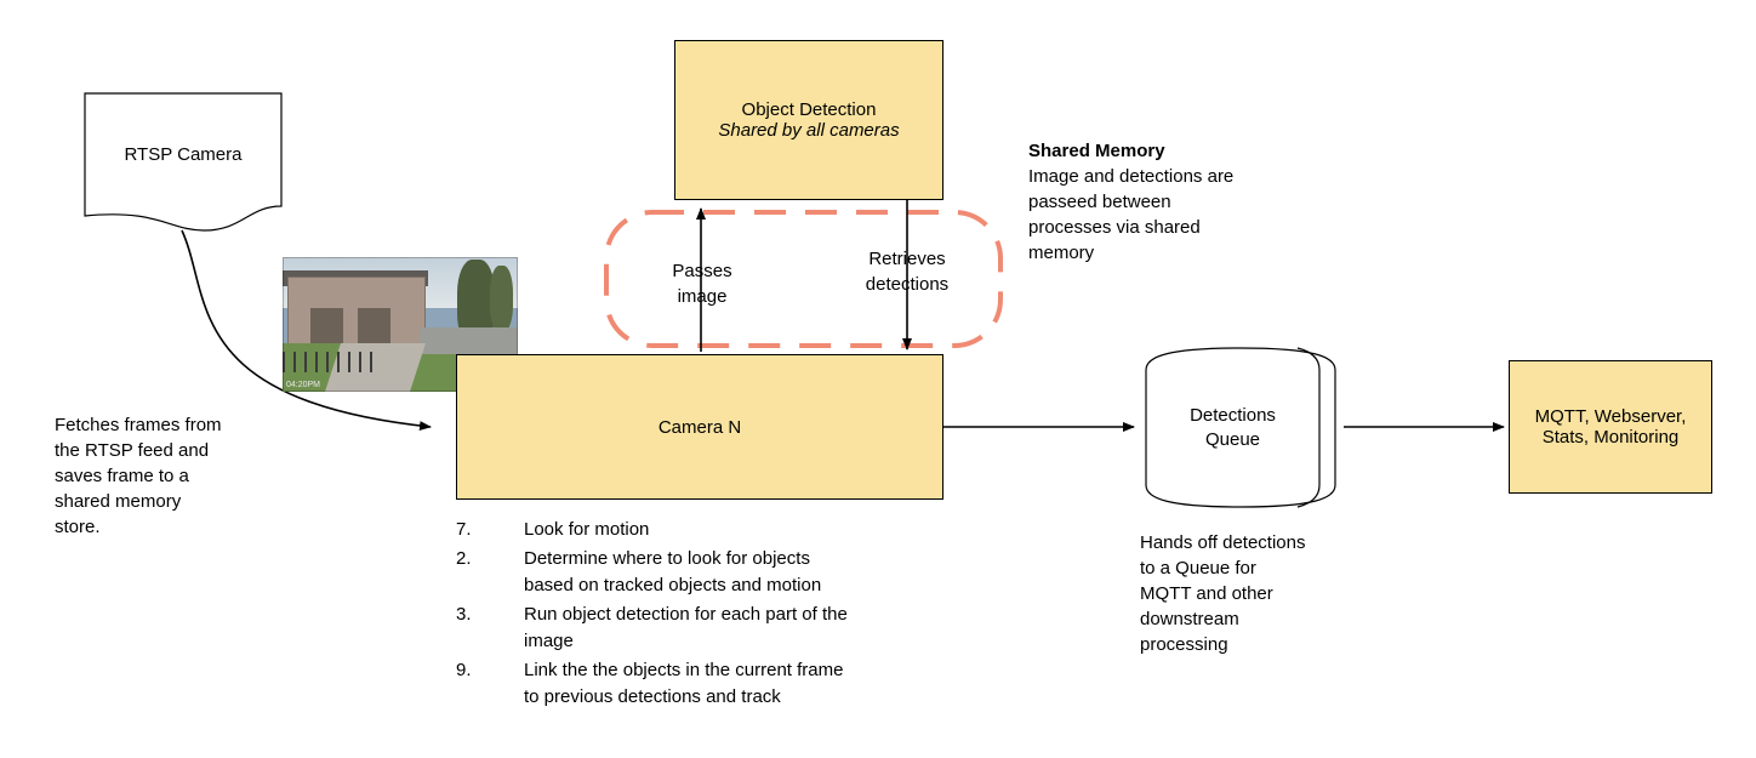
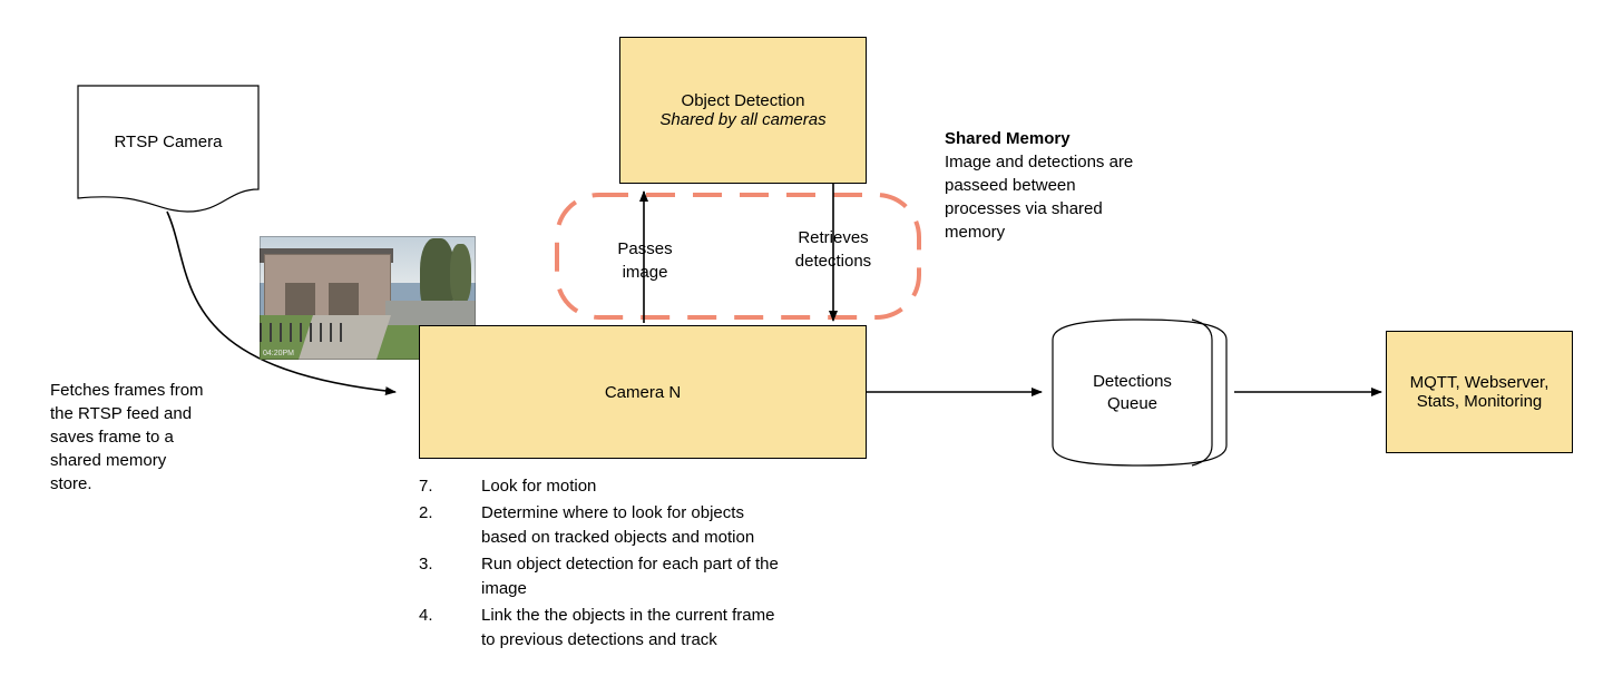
  RTSP Camera
  Object Detection
  Shared by all cameras
  Camera N
  Detections
  Queue
  MQTT, Webserver,
  Stats, Monitoring
  Passes
  image
  Retrieves
  detections
  Shared Memory Image and detections are
  passeed between
  processes via shared
  memory
  Fetches frames from
  the RTSP feed and
  saves frame to a
  shared memory
  store.
- Hands off detections
- to a Queue for
- MQTT and other
- downstream
- processing
  7.
  Look for motion
  2.
  Determine where to look for objects
  based on tracked objects and motion
  3.
  Run object detection for each part of the
  image
- 9.
+ 4.
  Link the the objects in the current frame
  to previous detections and track
